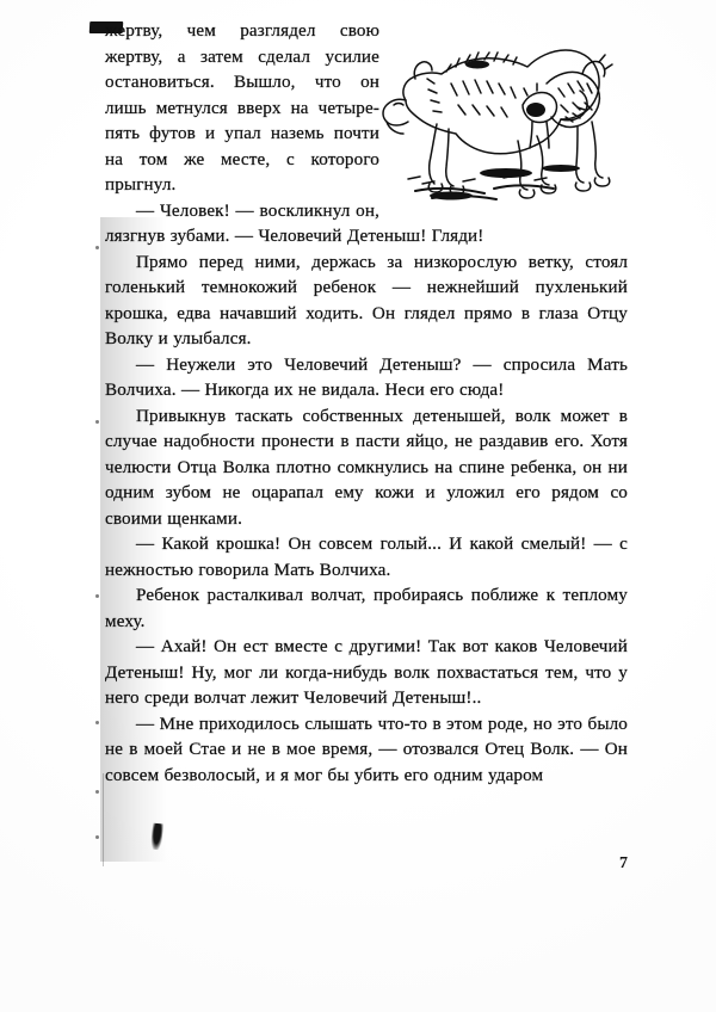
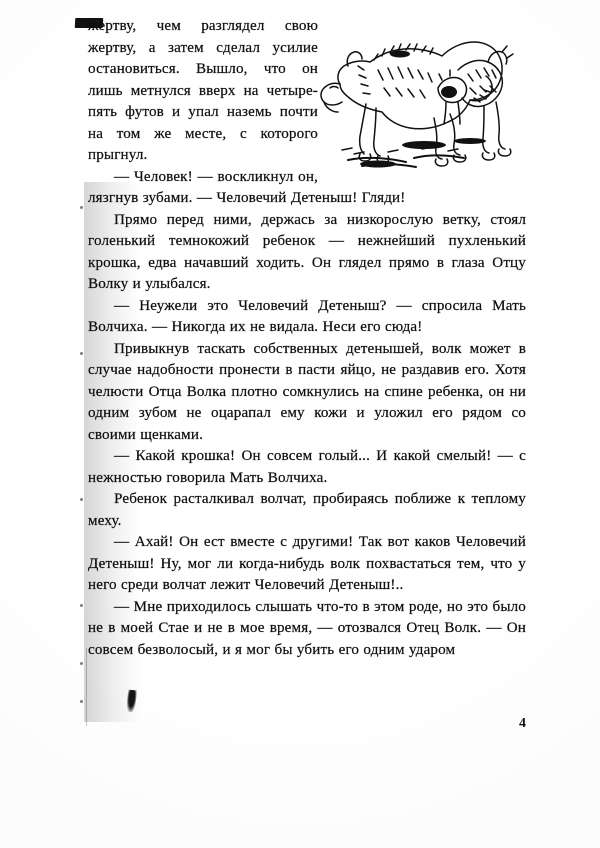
  жертву, чем разглядел свою жертву, а затем сделал усилие остановиться. Вышло, что он лишь метнулся вверх на четыре-пять футов и упал наземь почти на том же месте, с которого прыгнул.
  — Человек! — воскликнул он, зубами. — Человечий Детеныш! Гляди!
  мо перед ними, держась за низкорослую ветку, стоял ий темнокожий ребенок — нежнейший пухленький едва начавший ходить. Он глядел прямо в глаза Отцу улыбался.
  Неужели это Человечий Детеныш? — спросила Мать а. — Никогда их не видала. Неси его сюда!
  выкнув таскать собственных детенышей, волк может в надобности пронести в пасти яйцо, не раздавив его. Хотя Отца Волка плотно сомкнулись на спине ребенка, он ни зубом не оцарапал ему кожи и уложил его рядом со щенками.
  Какой крошка! Он совсем голый... И какой смелый! — с тью говорила Мать Волчиха.
  енок расталкивал волчат, пробираясь поближе к теплому
  Ахай! Он ест вместе с другими! Так вот каков Человечий ш! Ну, мог ли когда-нибудь волк похвастаться тем, что у ди волчат лежит Человечий Детеныш!..
  Мне приходилось слышать что-то в этом роде, но это было ей Стае и не в мое время, — отозвался Отец Волк. — Он безволосый, и я мог бы убить его одним ударом
- 7
+ 4
